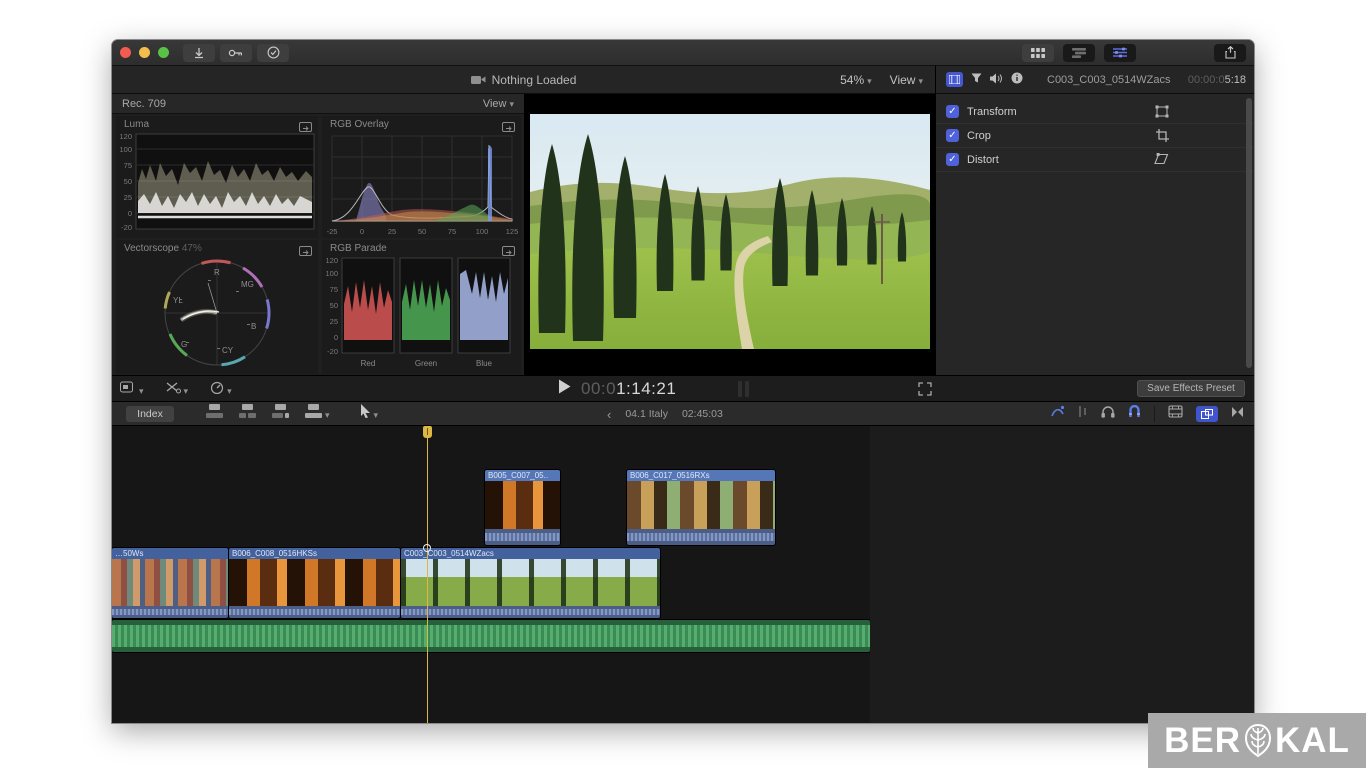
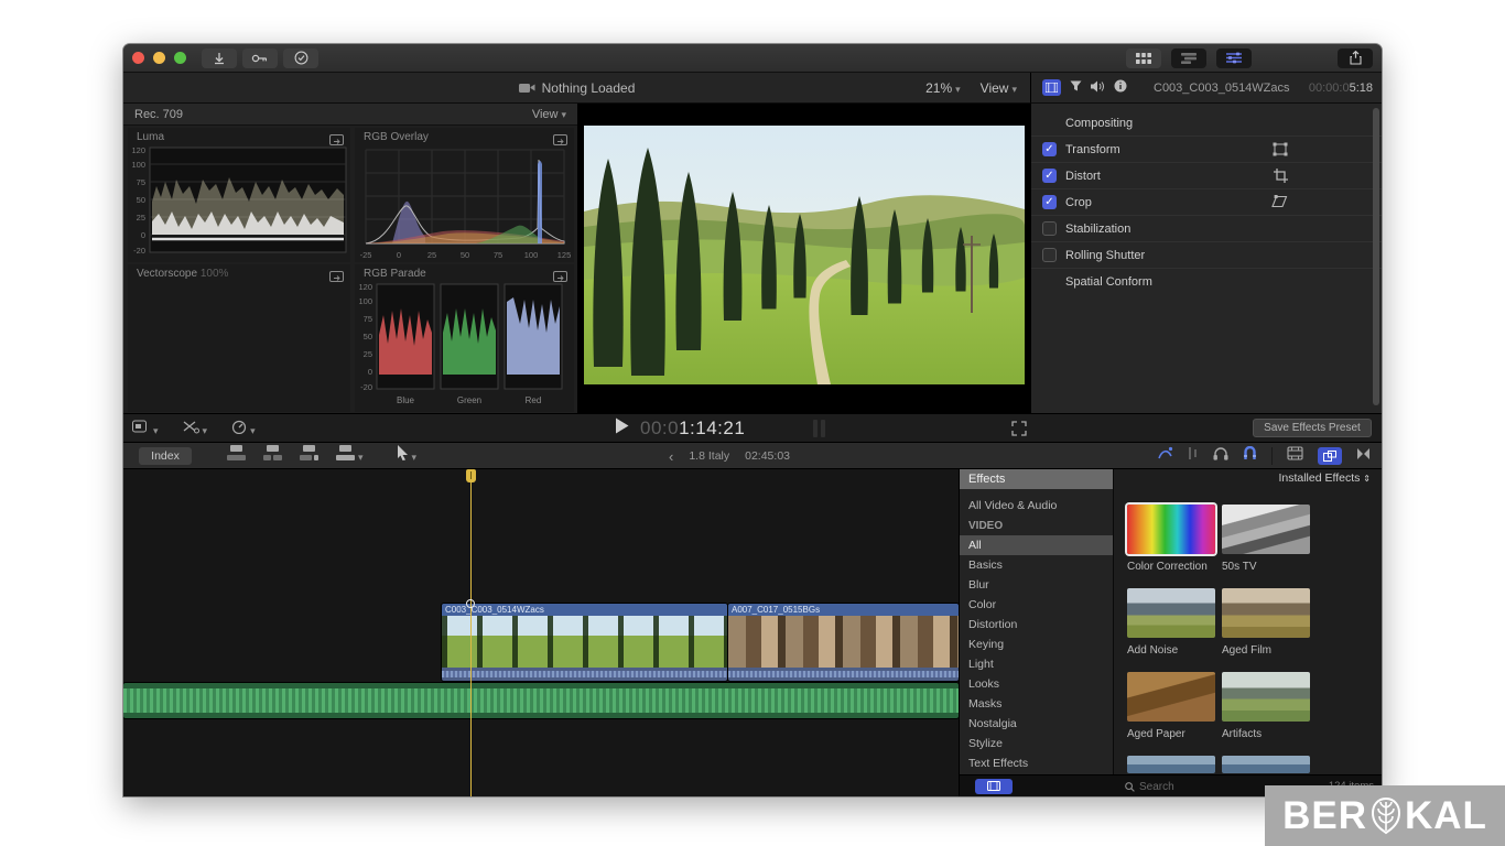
  Nothing Loaded
- 54% ▾
+ 21% ▾
  View ▾
  C003_C003_0514WZacs
  00:00:05:18
+ Compositing
  ✓
  Transform
  ✓
- Crop
+ Distort
  ✓
- Distort
+ Crop
+ Stabilization
+ Rolling Shutter
+ Spatial Conform
  Rec. 709
  View ▾
  Luma
  120
  100
  75
  50
  25
  0
  -20
  RGB Overlay
  -25
  0
  25
  50
  75
  100
  125
- Vectorscope 47%
+ Vectorscope 100%
- R
- MG
- B
- CY
- G
- YL
  RGB Parade
  120
  100
  75
  50
  25
  0
  -20
- Red
+ Blue
  Green
- Blue
+ Red
  ▾
  ▾
  ▾
  00:01:14:21
  Save Effects Preset
  Index
  ▾
  ▾
  ‹
- 04.1 Italy
+ 1.8 Italy
  02:45:03
- B005_C007_05..
- B006_C017_0516RXs
- …50Ws
- B006_C008_0516HKSs
  C003_C003_0514WZacs
+ A007_C017_0515BGs
+ Effects
+ All Video & Audio
+ VIDEO
+ All
+ Basics
+ Blur
+ Color
+ Distortion
+ Keying
+ Light
+ Looks
+ Masks
+ Nostalgia
+ Stylize
+ Text Effects
+ Installed Effects ⇕
+ Color Correction
+ 50s TV
+ Add Noise
+ Aged Film
+ Aged Paper
+ Artifacts
+ Search
  BER
  KAL
